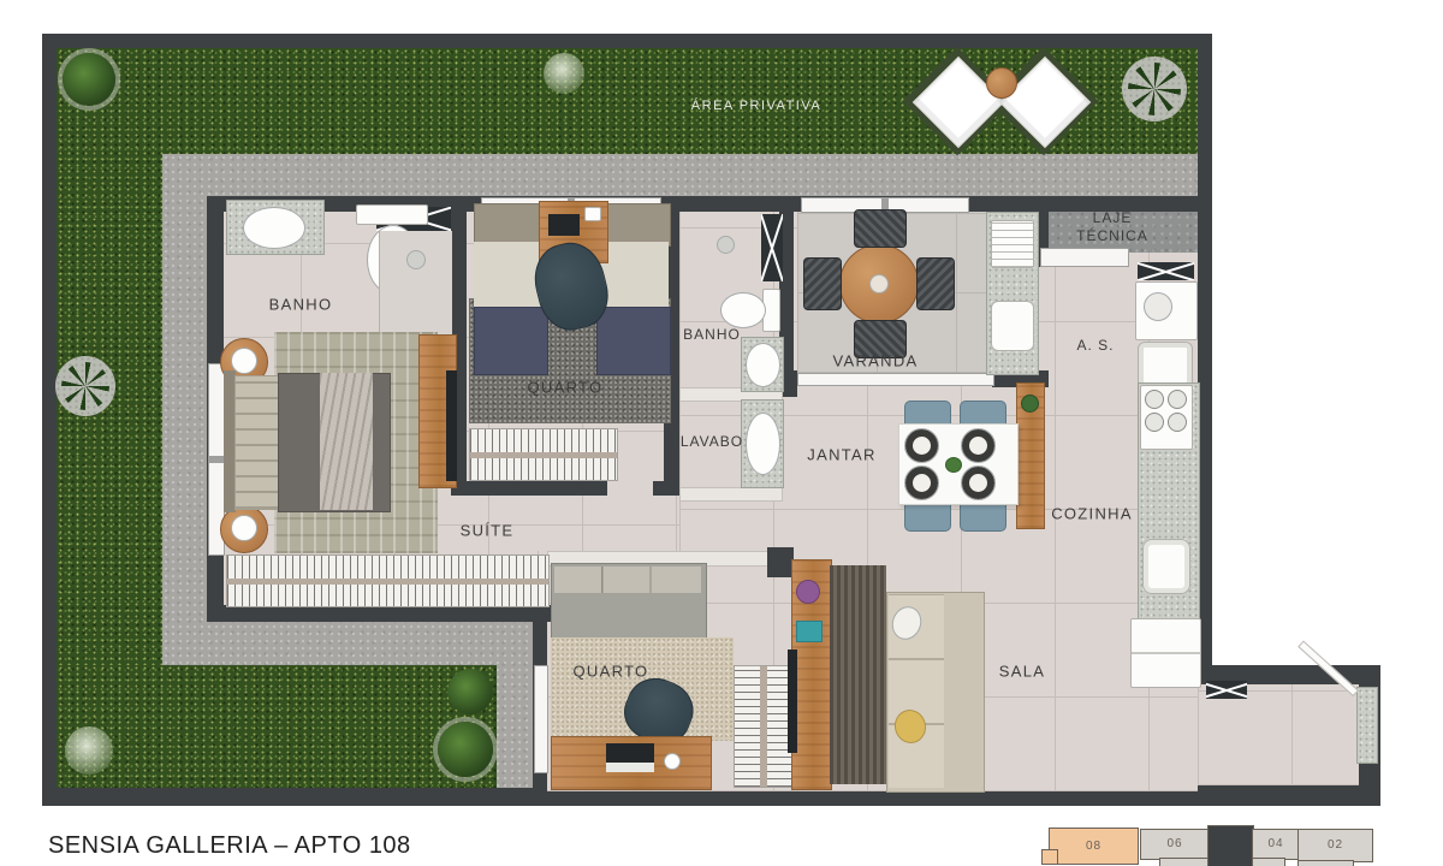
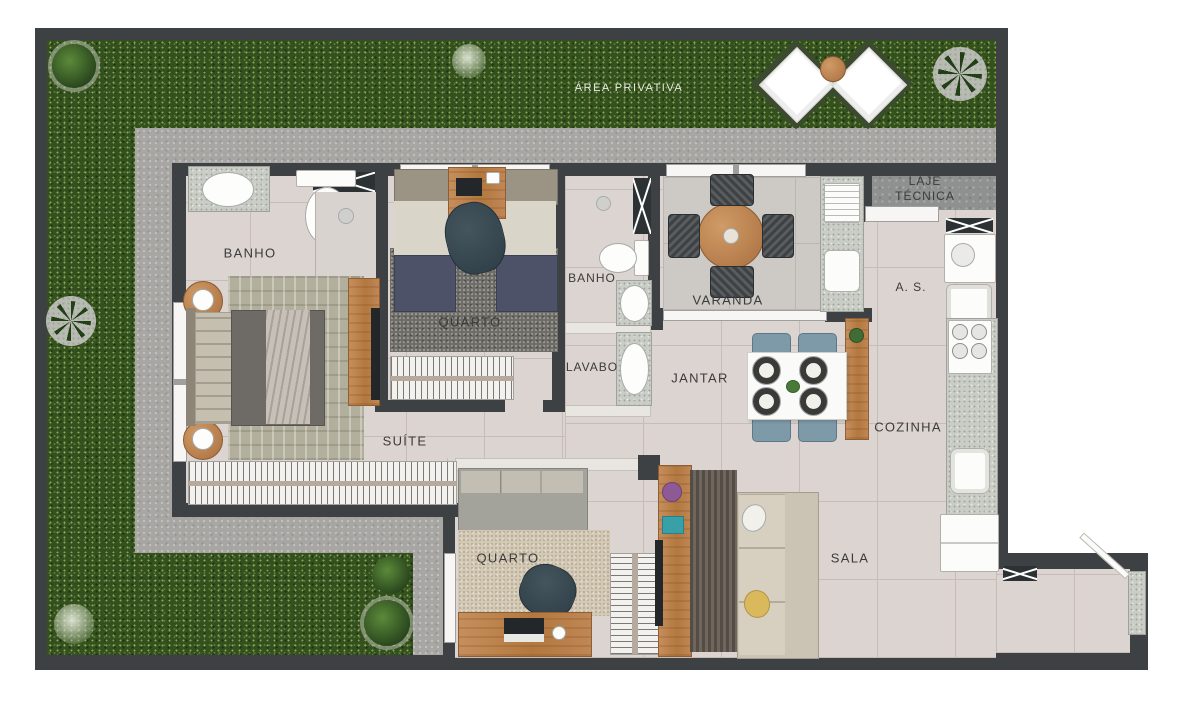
  ÁREA PRIVATIVA
  BANHO
  QUARTO
  BANHO
  LAVABO
  VARANDA
  JANTAR
  LAJE
  TÉCNICA
  A. S.
  COZINHA
  SUÍTE
  QUARTO
  SALA
- SENSIA GALLERIA – APTO 108
- 08
- 06
- 04
- 02
